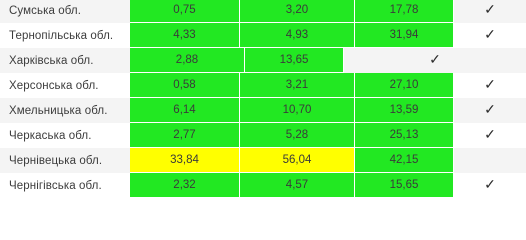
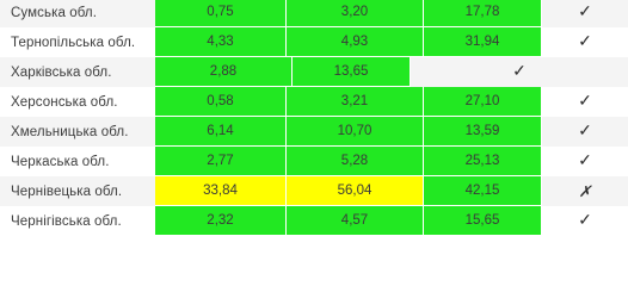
  Сумська обл.
  0,75
  3,20
  17,78
  ✓
  Тернопільська обл.
  4,33
  4,93
  31,94
  ✓
  Харківська обл.
  2,88
  13,65
  ✓
  Херсонська обл.
  0,58
  3,21
  27,10
  ✓
  Хмельницька обл.
  6,14
  10,70
  13,59
  ✓
  Черкаська обл.
  2,77
  5,28
  25,13
  ✓
  Чернівецька обл.
  33,84
  56,04
  42,15
+ ✗
  Чернігівська обл.
  2,32
  4,57
  15,65
  ✓
